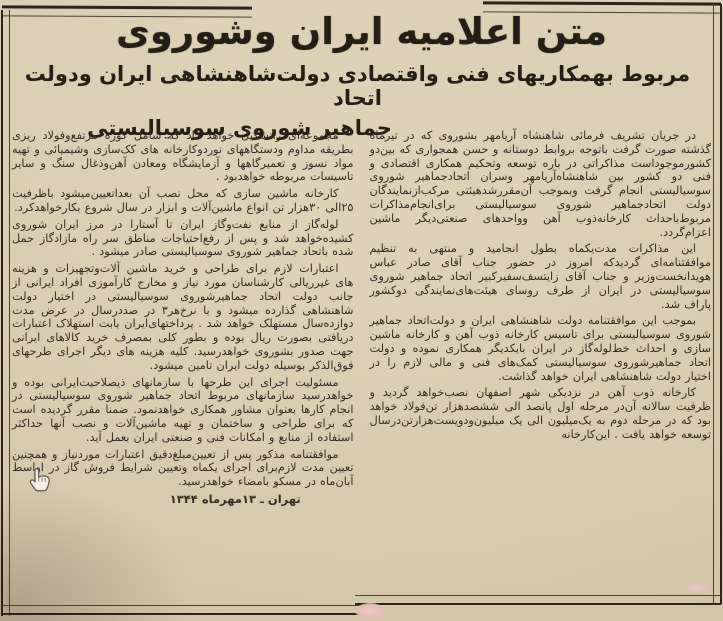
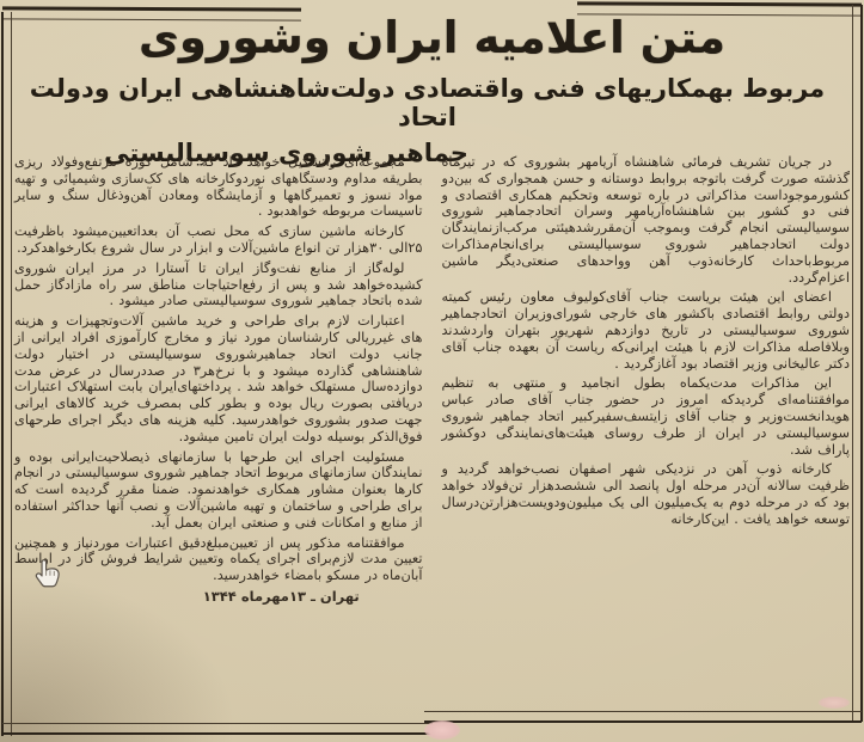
  متن اعلامیه ایران وشوروی
  مربوط بهمکاریهای فنی واقتصادی دولت‌شاهنشاهی ایران ودولت اتحاد
  جماهیر شوروی سوسیالیستی
  در جریان تشریف فرمائی شاهنشاه آریامهر بشوروی که در تیرماه گذشته صورت گرفت باتوجه بروابط دوستانه و حسن همجواری که بین‌دو کشورموجوداست مذاکراتی در باره توسعه وتحکیم همکاری اقتصادی و فنی دو کشور بین شاهنشاه‌آریامهر وسران اتحادجماهیر شوروی سوسیالیستی انجام گرفت وبموجب آن‌مقررشدهیئتی مرکب‌ازنمایندگان دولت اتحادجماهیر شوروی سوسیالیستی برای‌انجام‌مذاکرات مربوط‌باحداث کارخانه‌ذوب آهن وواحدهای صنعتی‌دیگر ماشین اعزام‌گردد.
+ اعضای این هیئت بریاست جناب آقای‌کولیوف معاون رئیس کمیته دولتی روابط اقتصادی باکشور های خارجی شورای‌وزیران اتحادجماهیر شوروی سوسیالیستی در تاریخ دوازدهم شهریور بتهران واردشدند وبلافاصله مذاکرات لازم با هیئت ایرانی‌که ریاست آن بعهده جناب آقای دکتر عالیخانی وزیر اقتصاد بود آغازگردید .
  این مذاکرات مدت‌یکماه بطول انجامید و منتهی به تنظیم موافقتنامه‌ای گردیدکه امروز در حضور جناب آقای صادر عباس هویدانخست‌وزیر و جناب آقای زایتسف‌سفیرکبیر اتحاد جماهیر شوروی سوسیالیستی در ایران از طرف روسای هیئت‌های‌نمایندگی دوکشور پاراف شد.
- بموجب این موافقتنامه دولت شاهنشاهی ایران و دولت‌اتحاد جماهیر شوروی سوسیالیستی برای تاسیس کارخانه ذوب آهن و کارخانه ماشین سازی و احداث خط‌لوله‌گاز در ایران بایکدیگر همکاری نموده و دولت اتحاد جماهیرشوروی سوسیالیستی کمک‌های فنی و مالی لازم را در اختیار دولت شاهنشاهی ایران خواهد گذاشت.
  کارخانه ذوب آهن در نزدیکی شهر اصفهان نصب‌خواهد گردید و ظرفیت سالانه آن‌در مرحله اول پانصد الی ششصدهزار تن‌فولاد خواهد بود که در مرحله دوم به یک‌میلیون الی یک میلیون‌ودویست‌هزارتن‌درسال توسعه خواهد یافت . این‌کارخانه
  مجموعه‌ای راتشکیل خواهد داد که شامل کوره مرتفع‌وفولاد ریزی بطریقه مداوم ودستگاههای نوردوکارخانه های کک‌سازی وشیمیائی و تهیه مواد نسوز و تعمیرگاهها و آزمایشگاه ومعادن آهن‌وذغال سنگ و سایر تاسیسات مربوطه خواهدبود .
  کارخانه ماشین سازی که محل نصب آن بعداتعیین‌میشود باظرفیت ۲۵الی ۳۰هزار تن انواع ماشین‌آلات و ابزار در سال شروع بکارخواهدکرد.
  لوله‌گاز از منابع نفت‌وگاز ایران تا آستارا در مرز ایران شوروی کشیده‌خواهد شد و پس از رفع‌احتیاجات مناطق سر راه مازادگاز حمل شده باتحاد جماهیر شوروی سوسیالیستی صادر میشود .
  اعتبارات لازم برای طراحی و خرید ماشین آلات‌وتجهیزات و هزینه های غیرریالی کارشناسان مورد نیاز و مخارج کارآموزی افراد ایرانی از جانب دولت اتحاد جماهیرشوروی سوسیالیستی در اختیار دولت شاهنشاهی گذارده میشود و با نرخ‌هر۳ در صددرسال در عرض مدت دوازده‌سال مستهلک خواهد شد . پرداختهای‌ایران بابت استهلاک اعتبارات دریافتی بصورت ریال بوده و بطور کلی بمصرف خرید کالاهای ایرانی جهت صدور بشوروی خواهدرسید. کلیه هزینه های دیگر اجرای طرحهای فوق‌الذکر بوسیله دولت ایران تامین میشود.
- مسئولیت اجرای این طرحها با سازمانهای ذیصلاحیت‌ایرانی بوده و خواهدرسید سازمانهای مربوط اتحاد جماهیر شوروی سوسیالیستی در انجام کارها بعنوان مشاور همکاری خواهدنمود. ضمنا مقرر گردیده است که برای طراحی و ساختمان و تهیه ماشین‌آلات و نصب آنها حداکثر استفاده از منابع و امکانات فنی و صنعتی ایران بعمل آید.
+ مسئولیت اجرای این طرحها با سازمانهای ذیصلاحیت‌ایرانی بوده و نمایندگان سازمانهای مربوط اتحاد جماهیر شوروی سوسیالیستی در انجام کارها بعنوان مشاور همکاری خواهدنمود. ضمنا مقرر گردیده است که برای طراحی و ساختمان و تهیه ماشین‌آلات و نصب آنها حداکثر استفاده از منابع و امکانات فنی و صنعتی ایران بعمل آید.
  موافقتنامه مذکور پس از تعیین‌مبلغ‌دقیق اعتبارات موردنیاز و همچنین تعیین مدت لازم‌برای اجرای یکماه وتعیین شرایط فروش گاز در اواسط آبان‌ماه در مسکو بامضاء خواهدرسید.
  تهران ـ ۱۳مهرماه ۱۳۴۴
